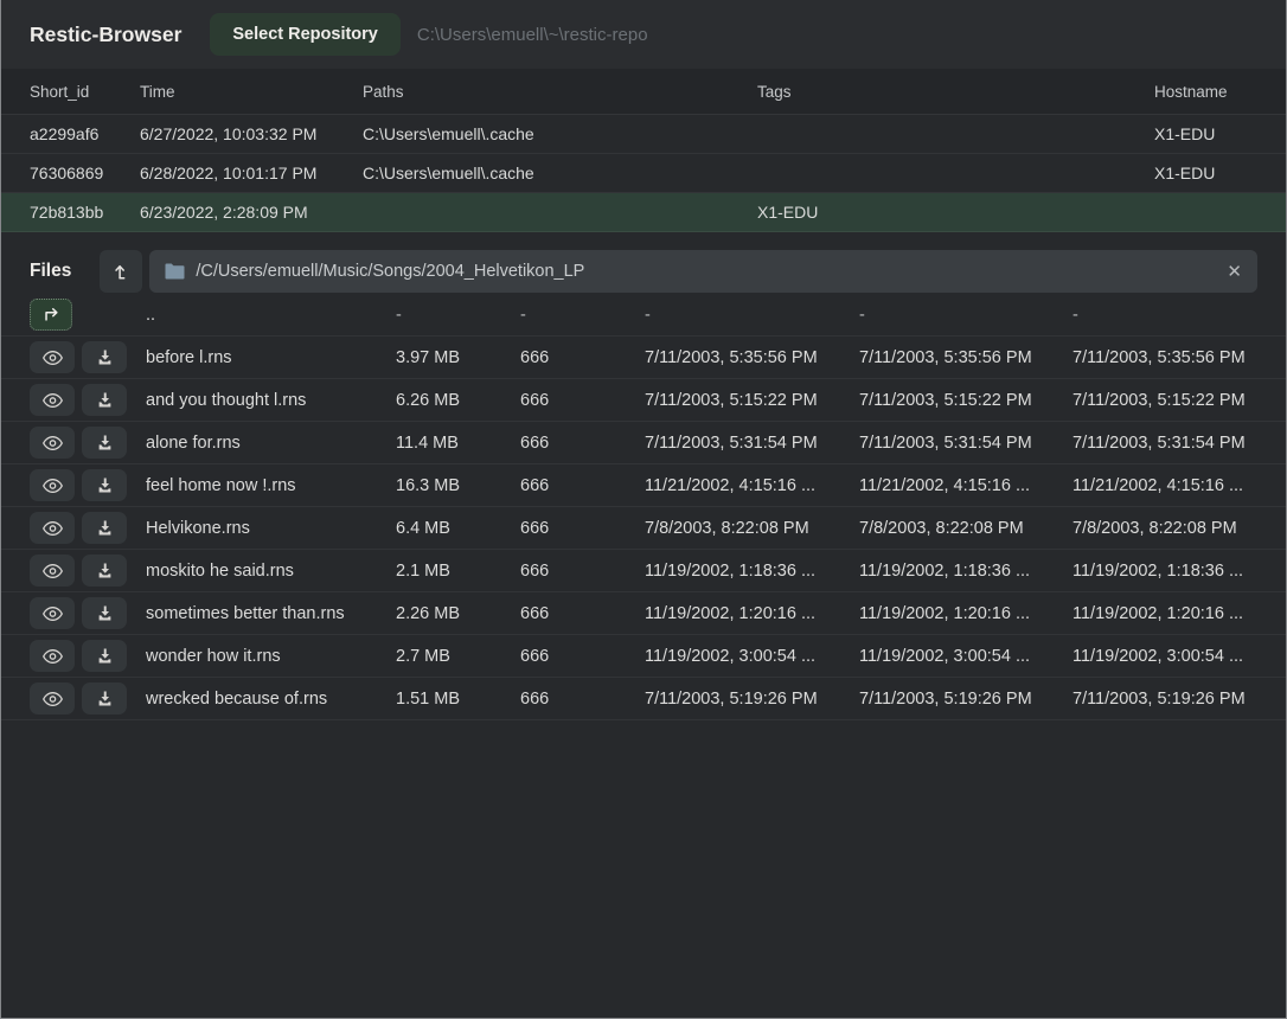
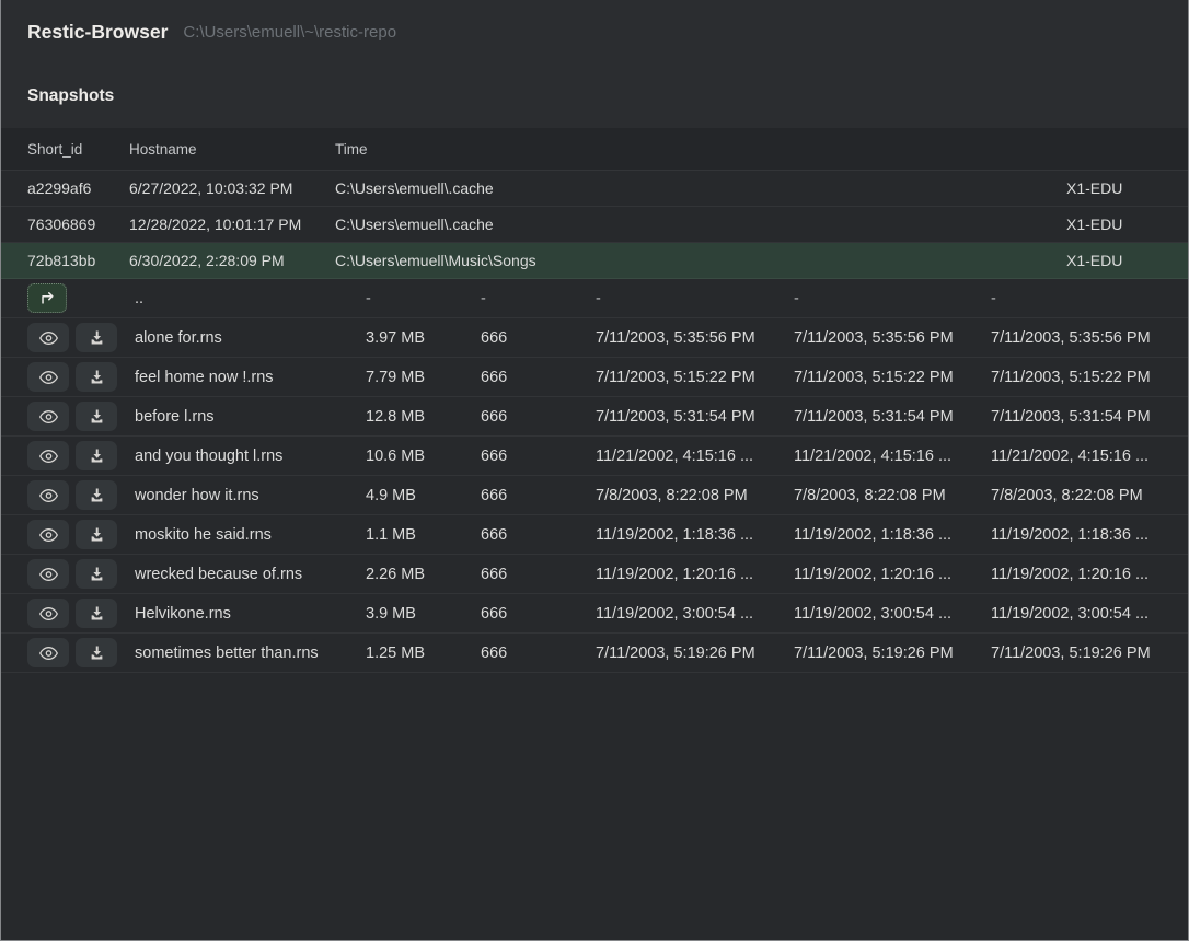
  Restic-Browser
- Select Repository
  C:\Users\emuell\~\restic-repo
+ Snapshots
  Short_id
- Time
+ Hostname
- Paths
- Tags
- Hostname
+ Time
  a2299af6
  6/27/2022, 10:03:32 PM
  C:\Users\emuell\.cache
  X1-EDU
  76306869
- 6/28/2022, 10:01:17 PM
+ 12/28/2022, 10:01:17 PM
  C:\Users\emuell\.cache
  X1-EDU
  72b813bb
- 6/23/2022, 2:28:09 PM
+ 6/30/2022, 2:28:09 PM
+ C:\Users\emuell\Music\Songs
  X1-EDU
- Files
- /C/Users/emuell/Music/Songs/2004_Helvetikon_LP
- ✕
  ..
  -
  -
  -
  -
  -
- before l.rns
+ alone for.rns
  3.97 MB
  666
  7/11/2003, 5:35:56 PM
  7/11/2003, 5:35:56 PM
  7/11/2003, 5:35:56 PM
- and you thought l.rns
+ feel home now !.rns
- 6.26 MB
+ 7.79 MB
  666
  7/11/2003, 5:15:22 PM
  7/11/2003, 5:15:22 PM
  7/11/2003, 5:15:22 PM
- alone for.rns
+ before l.rns
- 11.4 MB
+ 12.8 MB
  666
  7/11/2003, 5:31:54 PM
  7/11/2003, 5:31:54 PM
  7/11/2003, 5:31:54 PM
- feel home now !.rns
+ and you thought l.rns
- 16.3 MB
+ 10.6 MB
  666
  11/21/2002, 4:15:16 ...
  11/21/2002, 4:15:16 ...
  11/21/2002, 4:15:16 ...
- Helvikone.rns
+ wonder how it.rns
- 6.4 MB
+ 4.9 MB
  666
  7/8/2003, 8:22:08 PM
  7/8/2003, 8:22:08 PM
  7/8/2003, 8:22:08 PM
  moskito he said.rns
- 2.1 MB
+ 1.1 MB
  666
  11/19/2002, 1:18:36 ...
  11/19/2002, 1:18:36 ...
  11/19/2002, 1:18:36 ...
- sometimes better than.rns
+ wrecked because of.rns
  2.26 MB
  666
  11/19/2002, 1:20:16 ...
  11/19/2002, 1:20:16 ...
  11/19/2002, 1:20:16 ...
- wonder how it.rns
+ Helvikone.rns
- 2.7 MB
+ 3.9 MB
  666
  11/19/2002, 3:00:54 ...
  11/19/2002, 3:00:54 ...
  11/19/2002, 3:00:54 ...
- wrecked because of.rns
+ sometimes better than.rns
- 1.51 MB
+ 1.25 MB
  666
  7/11/2003, 5:19:26 PM
  7/11/2003, 5:19:26 PM
  7/11/2003, 5:19:26 PM
